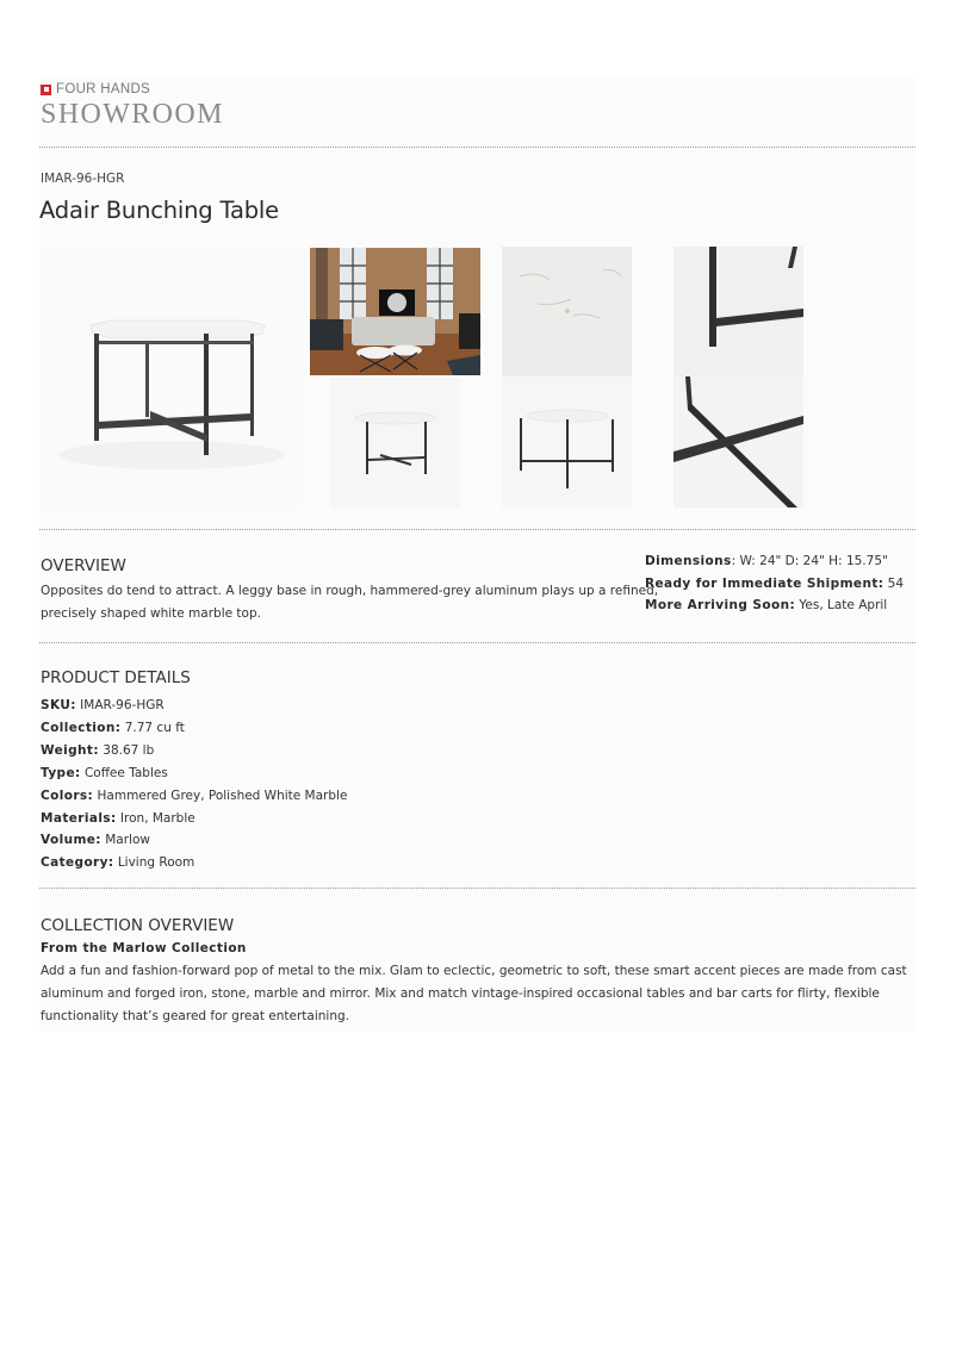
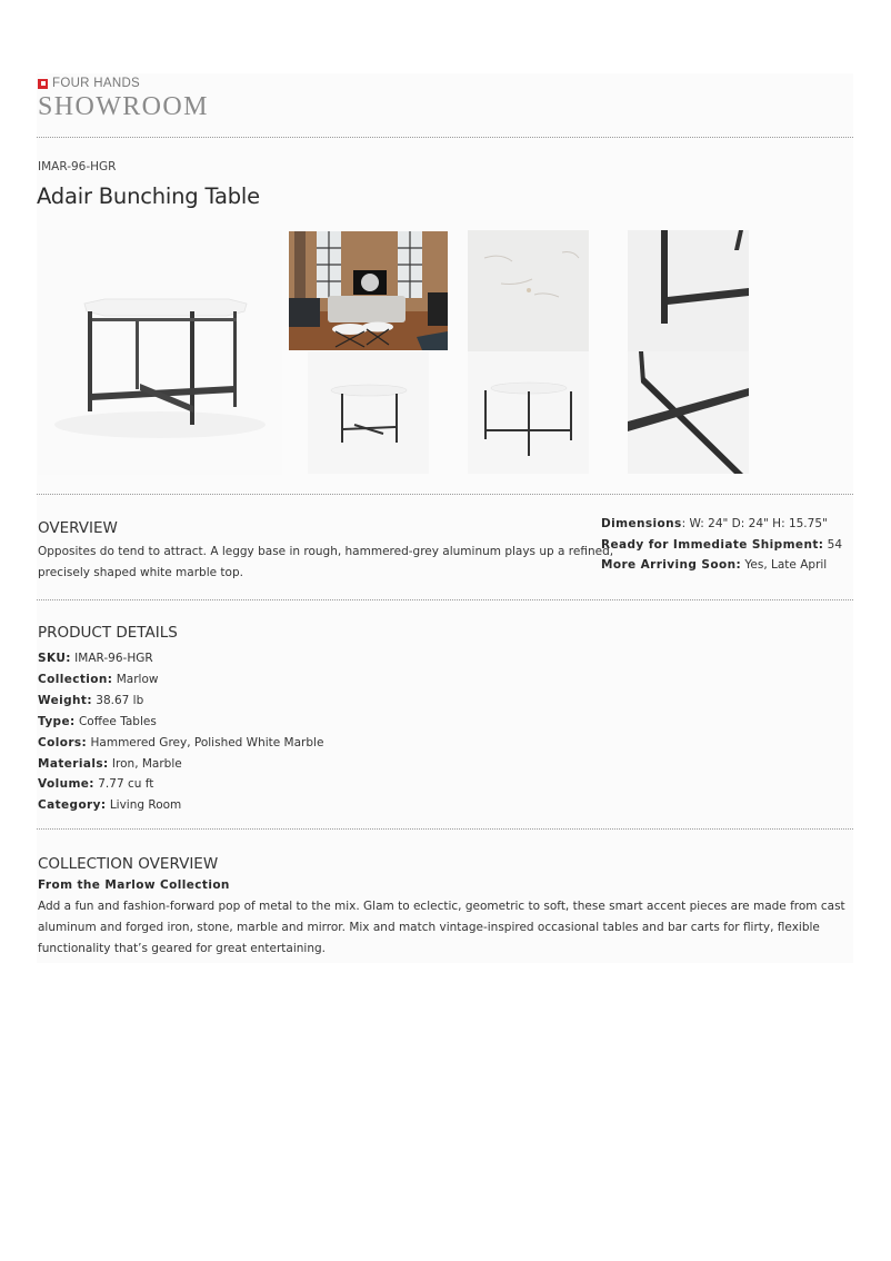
  FOUR HANDS
  SHOWROOM
  IMAR-96-HGR
  Adair Bunching Table
  OVERVIEW
  Opposites do tend to attract. A leggy base in rough, hammered-grey aluminum plays up a refined,
  precisely shaped white marble top.
  Dimensions: W: 24" D: 24" H: 15.75"
  Ready for Immediate Shipment: 54
  More Arriving Soon: Yes, Late April
  PRODUCT DETAILS
  SKU: IMAR-96-HGR
- Collection: 7.77 cu ft
+ Collection: Marlow
  Weight: 38.67 lb
  Type: Coffee Tables
  Colors: Hammered Grey, Polished White Marble
  Materials: Iron, Marble
- Volume: Marlow
+ Volume: 7.77 cu ft
  Category: Living Room
  COLLECTION OVERVIEW
  From the Marlow Collection
  Add a fun and fashion-forward pop of metal to the mix. Glam to eclectic, geometric to soft, these smart accent pieces are made from cast aluminum and forged iron, stone, marble and mirror. Mix and match vintage-inspired occasional tables and bar carts for flirty, flexible functionality that’s geared for great entertaining.
